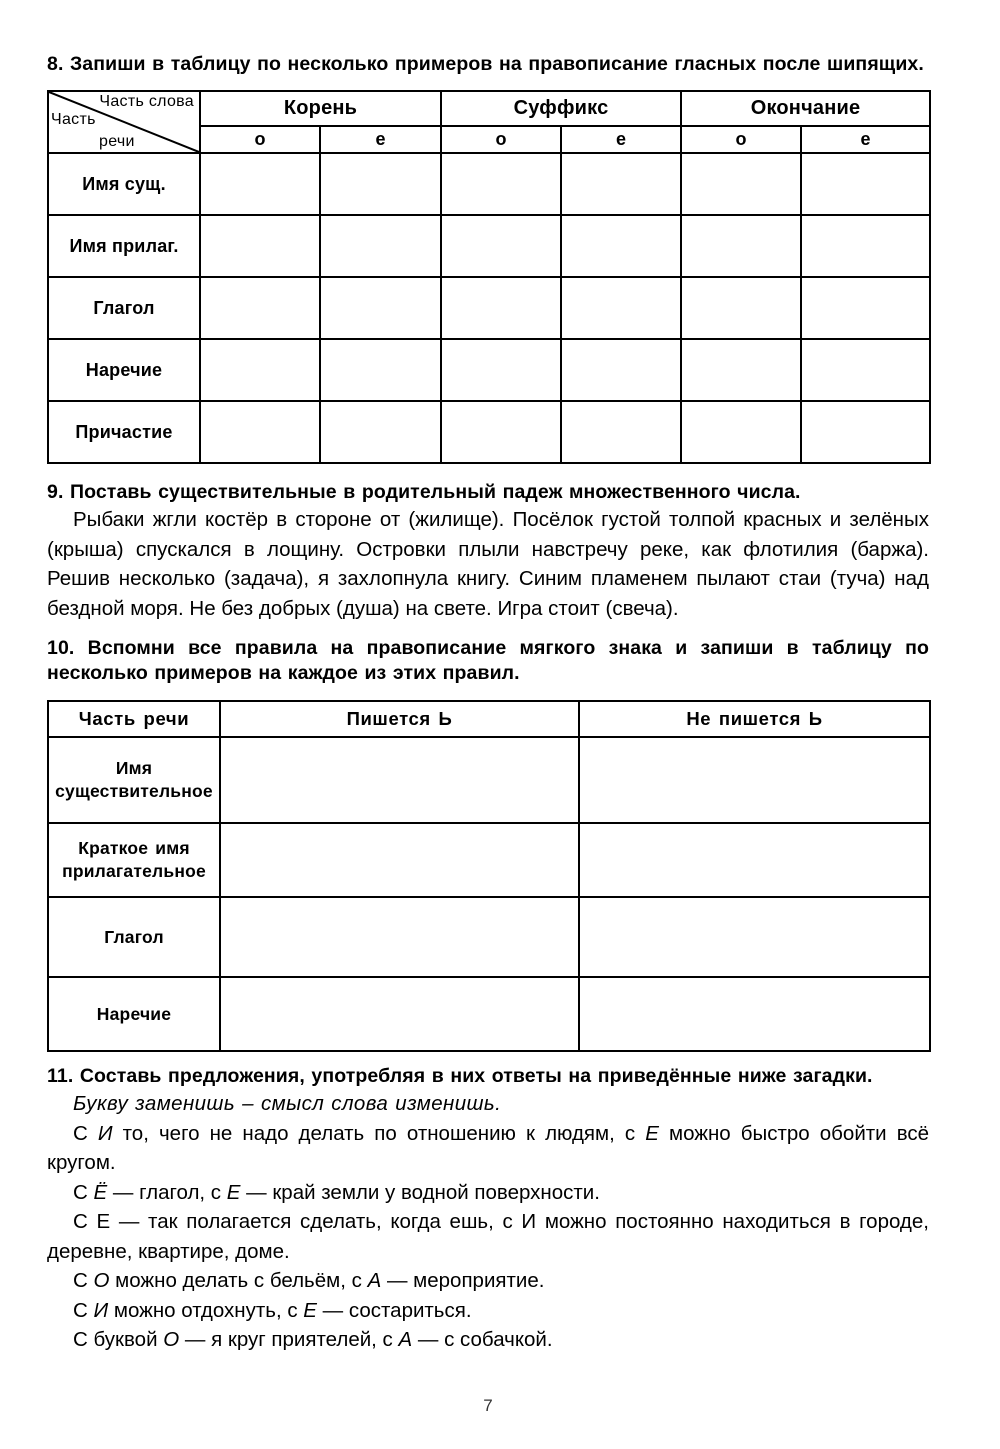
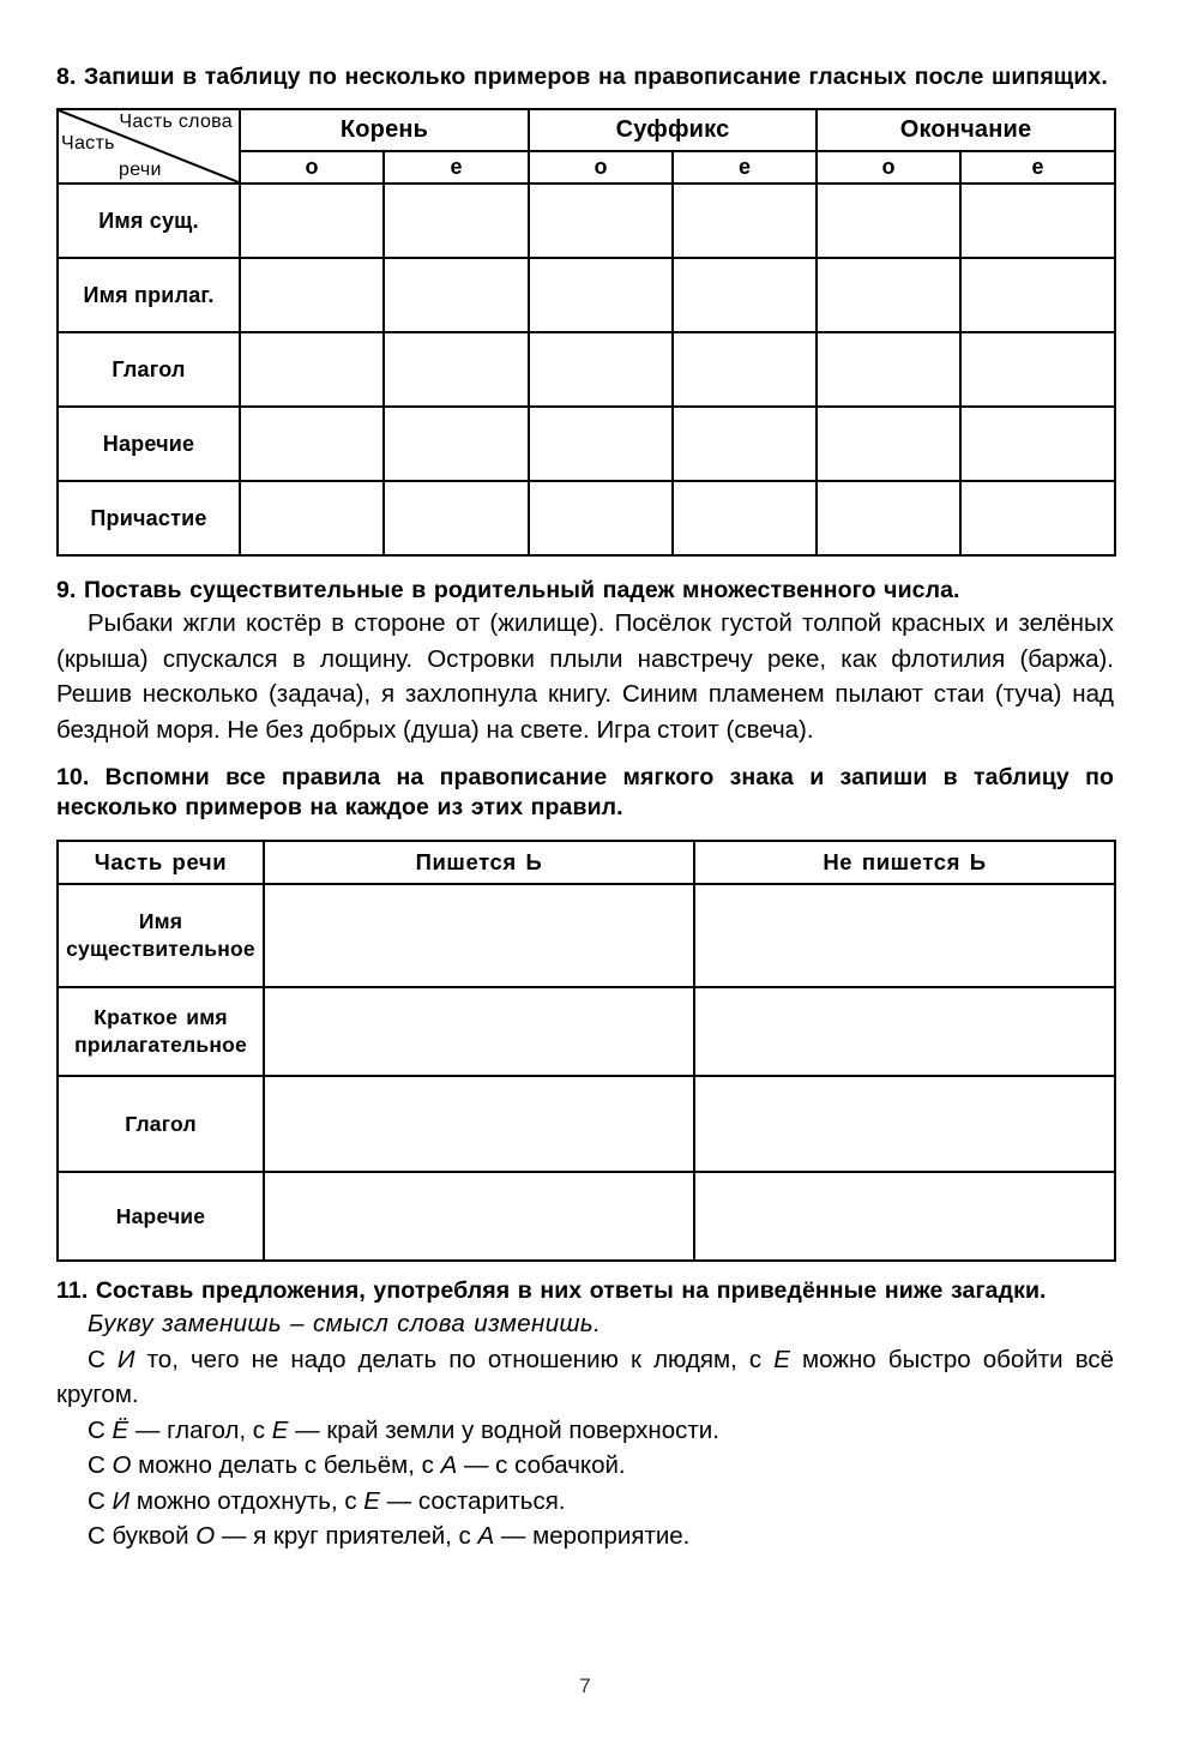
  8. Запиши в таблицу по несколько примеров на правописание гласных после шипящих.
  Часть словаЧастьречи	Корень	Суффикс	Окончание
  о	е	о	е	о	е
  Имя сущ.
  Имя прилаг.
  Глагол
  Наречие
  Причастие
  9. Поставь существительные в родительный падеж множественного числа.
  Рыбаки жгли костёр в стороне от (жилище). Посёлок густой толпой красных и зелёных (крыша) спускался в лощину. Островки плыли навстречу реке, как флотилия (баржа). Решив несколько (задача), я захлопнула книгу. Синим пламенем пылают стаи (туча) над бездной моря. Не без добрых (душа) на свете. Игра стоит (свеча).
  10. Вспомни все правила на правописание мягкого знака и запиши в таблицу по несколько примеров на каждое из этих правил.
  Часть речи	Пишется Ь	Не пишется Ь
  Имя существительное
  Краткое имя прилагательное
  Глагол
  Наречие
  11. Составь предложения, употребляя в них ответы на приведённые ниже загадки.
  Букву заменишь – смысл слова изменишь.
  С И то, чего не надо делать по отношению к людям, с Е можно быстро обойти всё кругом.
  С Ё — глагол, с Е — край земли у водной поверхности.
- С Е — так полагается сделать, когда ешь, с И можно постоянно находиться в городе, деревне, квартире, доме.
- С О можно делать с бельём, с А — мероприятие.
+ С О можно делать с бельём, с А — с собачкой.
  С И можно отдохнуть, с Е — состариться.
- С буквой О — я круг приятелей, с А — с собачкой.
+ С буквой О — я круг приятелей, с А — мероприятие.
  7
